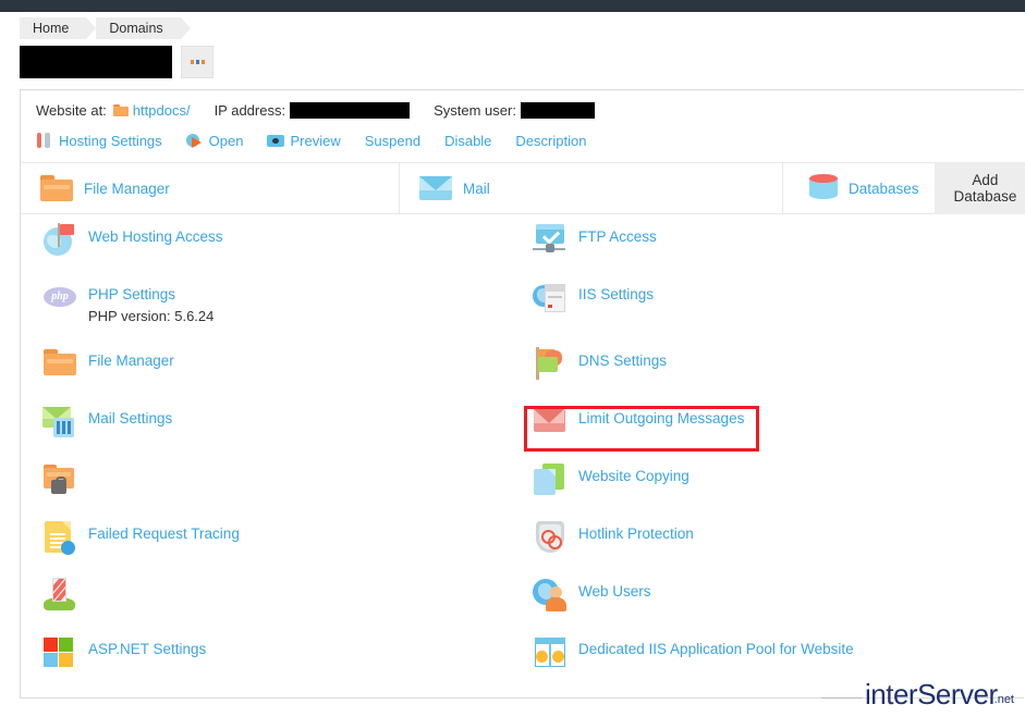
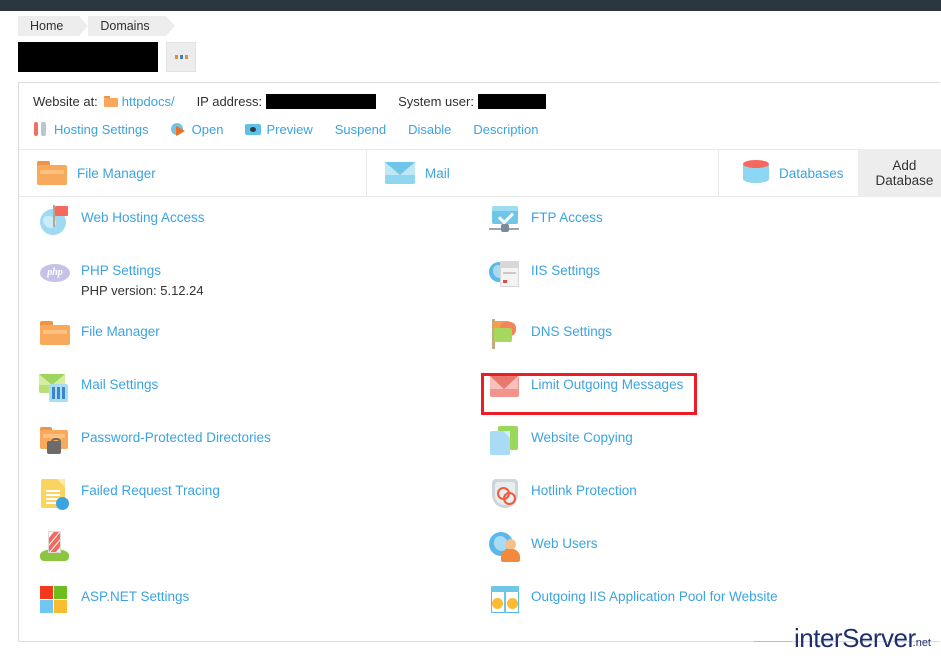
  Home
  Domains
  Website at:
  httpdocs/
  IP address:
  System user:
  Hosting Settings
  Open
  Preview
  Suspend
  Disable
  Description
  File Manager
  Mail
  Databases
  Add Database
  Web Hosting Access
  php
  PHP Settings
- PHP version: 5.6.24
+ PHP version: 5.12.24
  File Manager
  Mail Settings
+ Password-Protected Directories
  Failed Request Tracing
  ASP.NET Settings
  FTP Access
  IIS Settings
  DNS Settings
  Limit Outgoing Messages
  Website Copying
  Hotlink Protection
  Web Users
- Dedicated IIS Application Pool for Website
+ Outgoing IIS Application Pool for Website
  interServer
  .net
